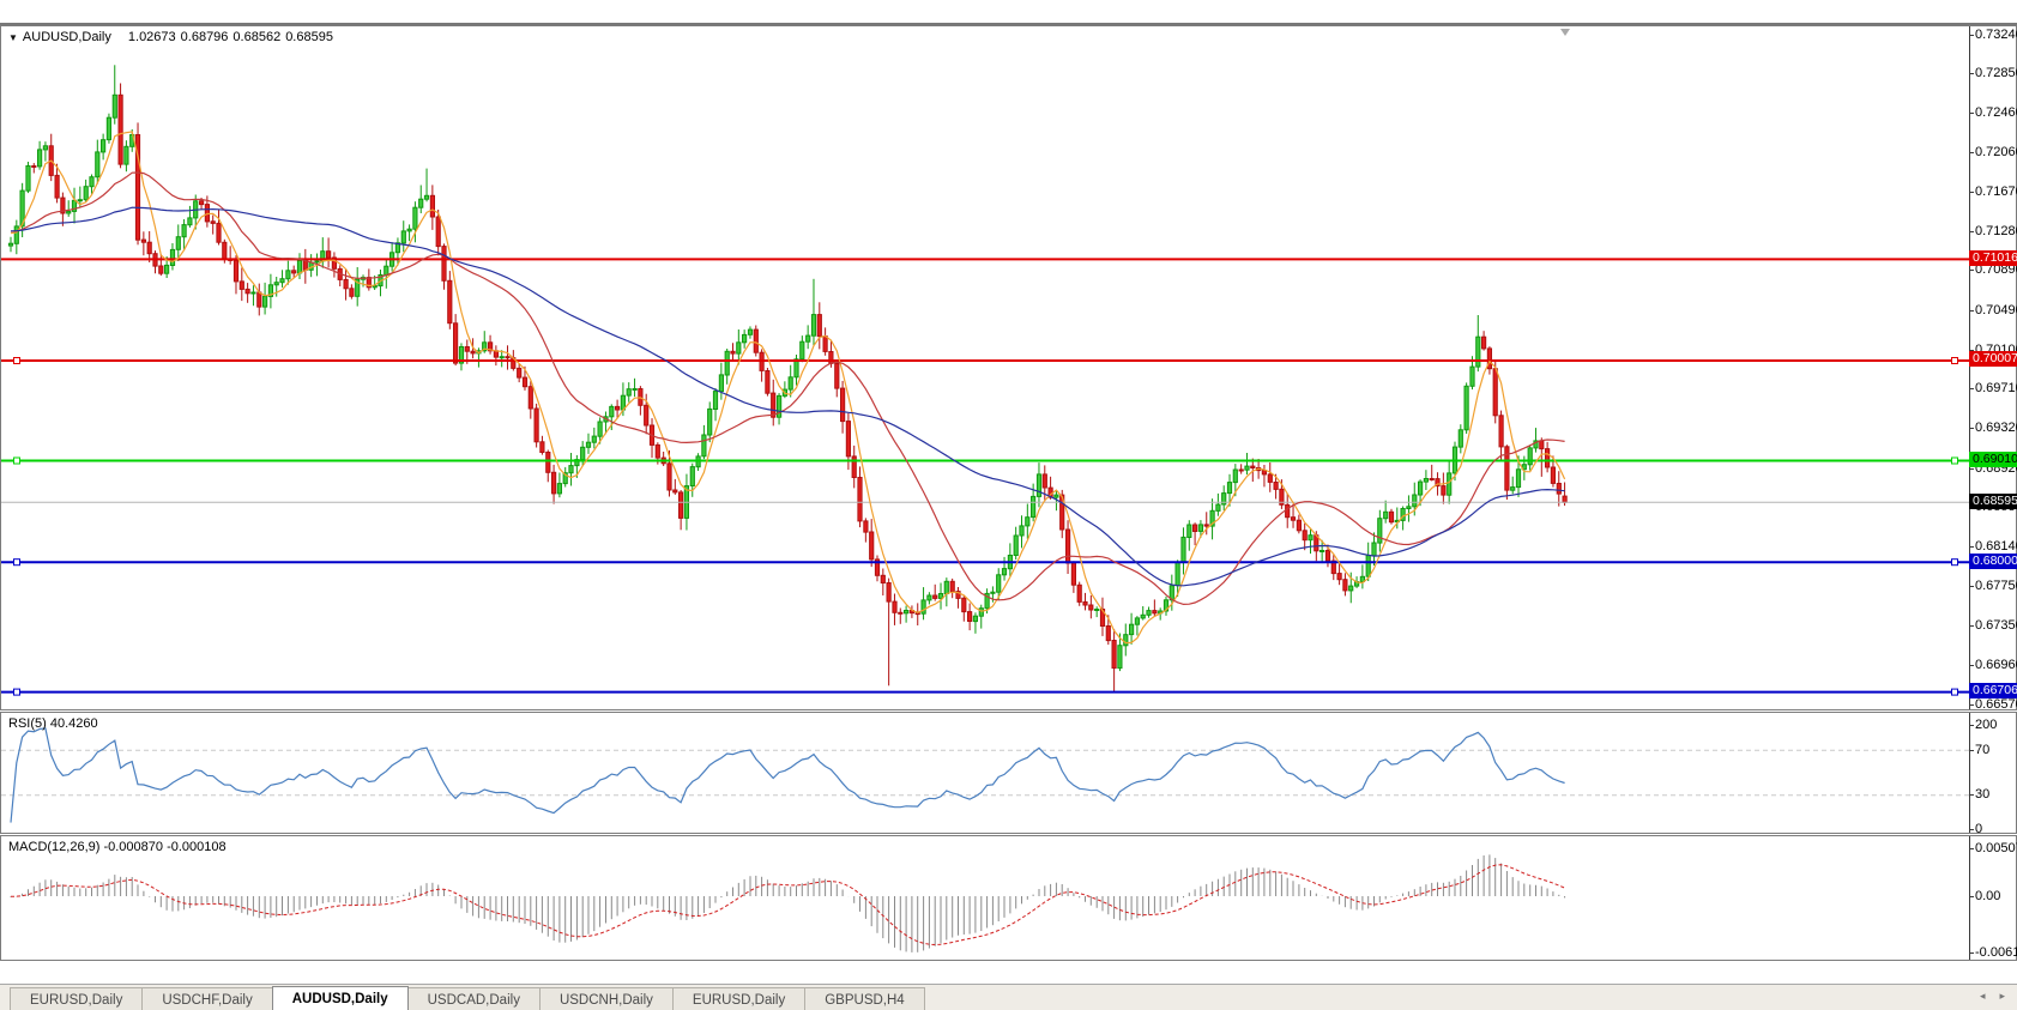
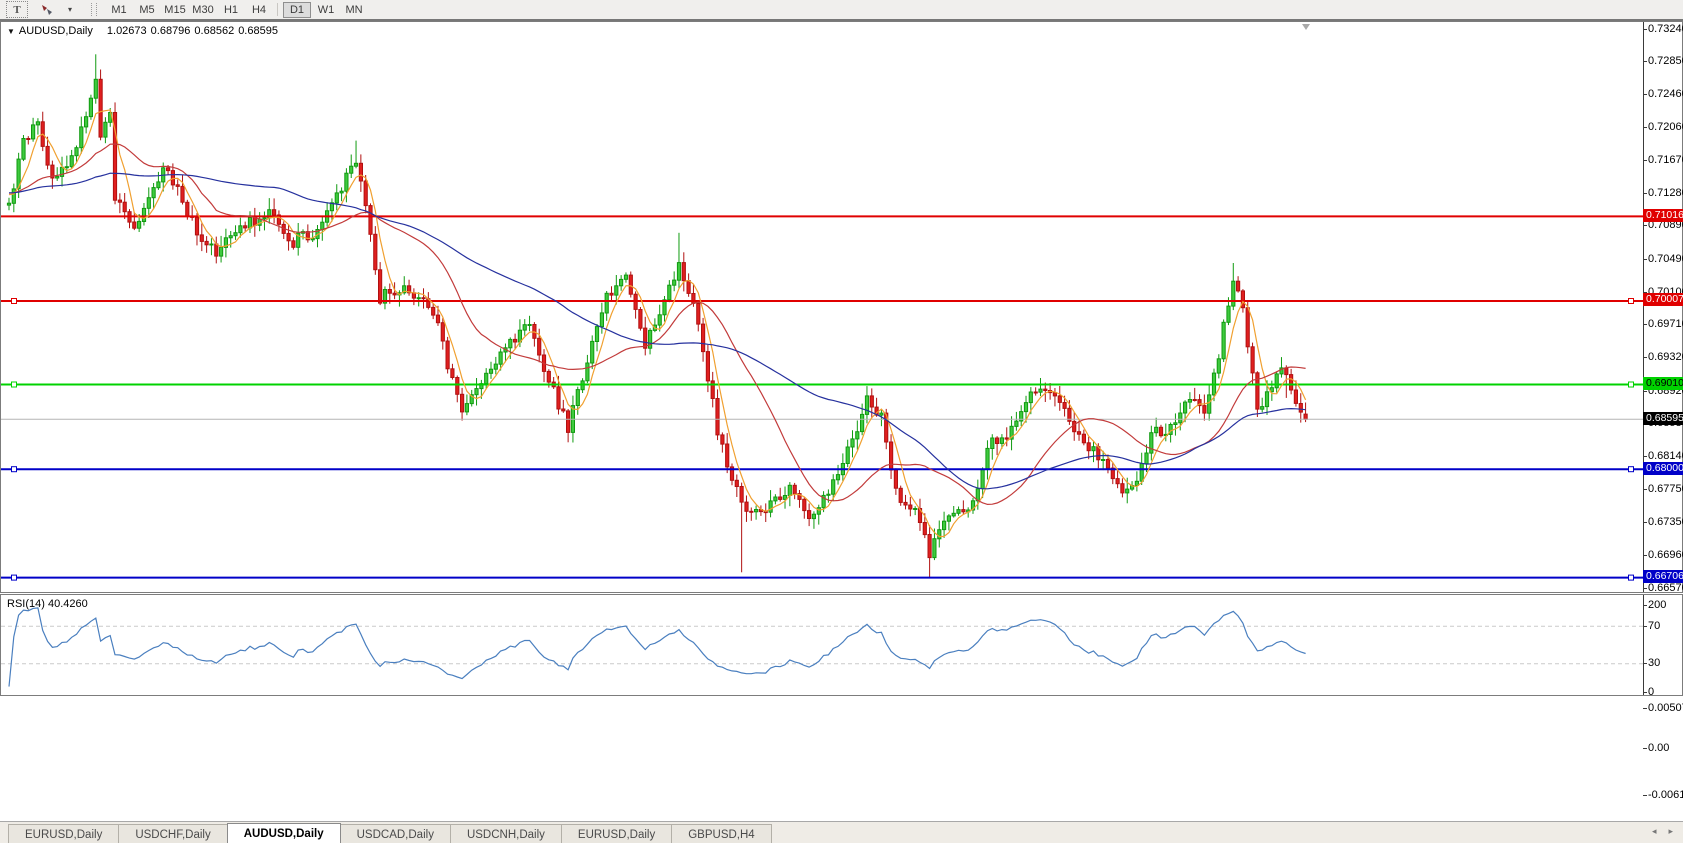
+ T
+ ▾
+ M1
+ M5
+ M15
+ M30
+ H1
+ H4
+ D1
+ W1
+ MN
  ▼
  AUDUSD,Daily
  1.02673
  0.68796
  0.68562
  0.68595
- RSI(5) 40.4260
+ RSI(14) 40.4260
- MACD(12,26,9) -0.000870 -0.000108
  0.7324
  0.7285
  0.7246
  0.7206
  0.7167
  0.7128
  0.7089
  0.7049
  0.7010
  0.6971
  0.6932
  0.6892
  0.6814
  0.6775
  0.6735
  0.6696
  0.6657
  0.71016
  0.70007
  0.69010
  0.68000
  0.66706
  0.68595
  200
  70
  30
  0
  0.0050
  0.00
  -0.0061
  EURUSD,Daily
  USDCHF,Daily
  AUDUSD,Daily
  USDCAD,Daily
  USDCNH,Daily
  EURUSD,Daily
  GBPUSD,H4
  ◂
  ▸
